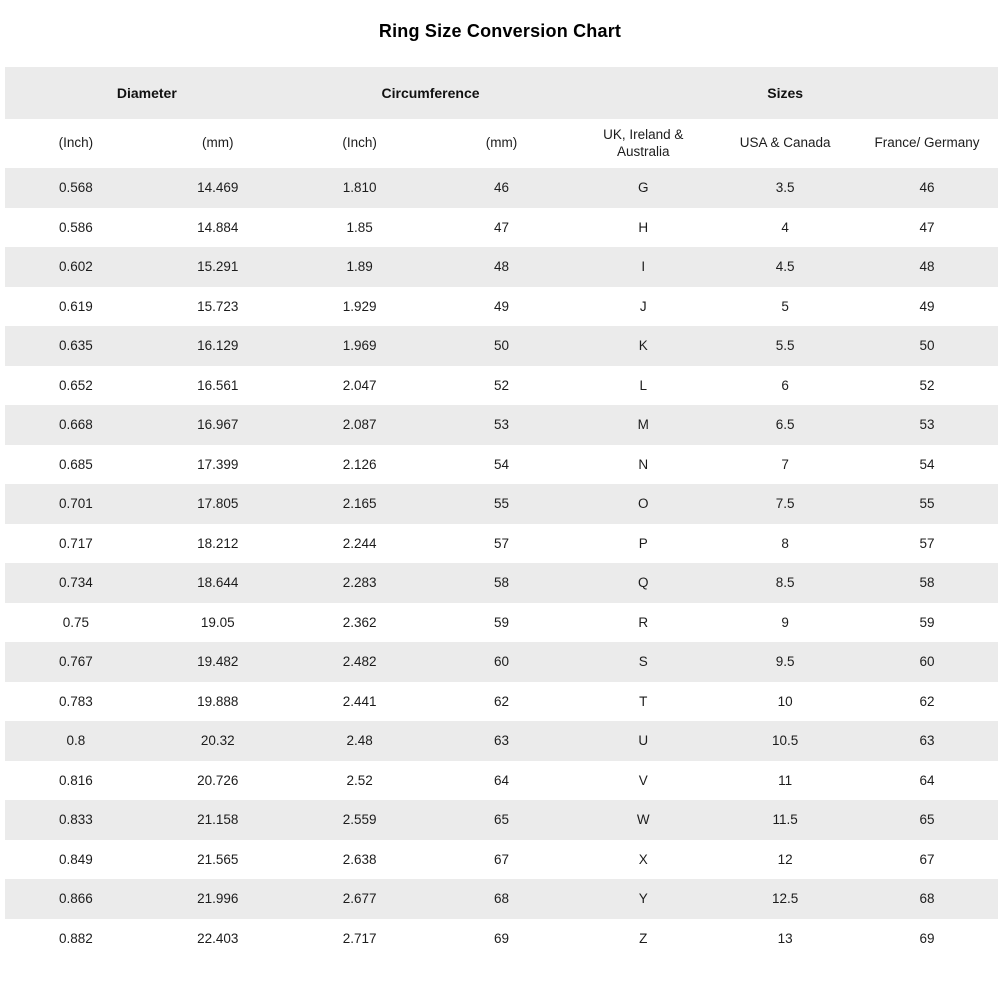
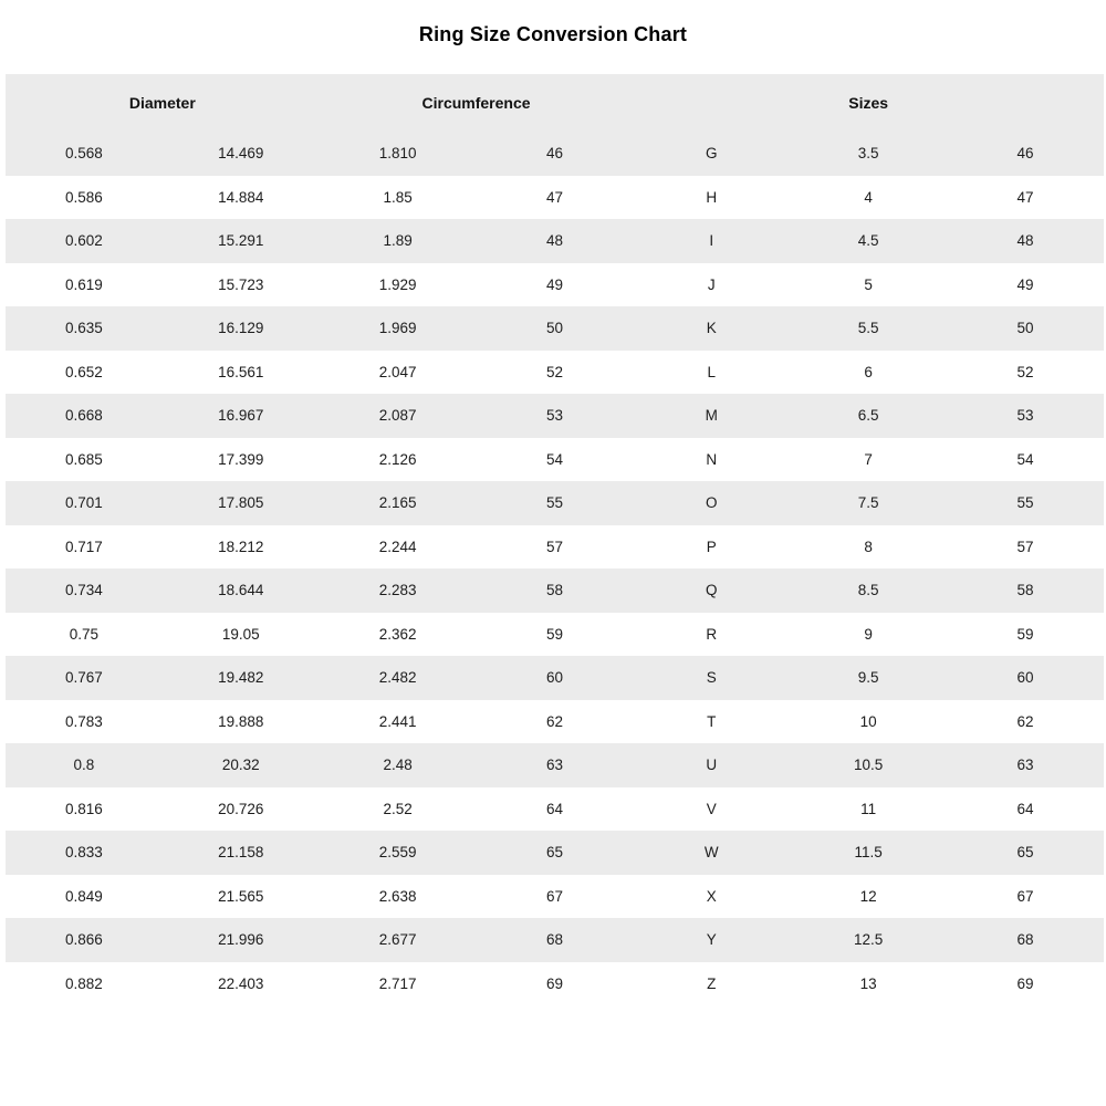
  Ring Size Conversion Chart
  Diameter	Circumference	Sizes
- (Inch)	(mm)	(Inch)	(mm)	UK, Ireland & Australia	USA & Canada	France/ Germany
  0.568	14.469	1.810	46	G	3.5	46
  0.586	14.884	1.85	47	H	4	47
  0.602	15.291	1.89	48	I	4.5	48
  0.619	15.723	1.929	49	J	5	49
  0.635	16.129	1.969	50	K	5.5	50
  0.652	16.561	2.047	52	L	6	52
  0.668	16.967	2.087	53	M	6.5	53
  0.685	17.399	2.126	54	N	7	54
  0.701	17.805	2.165	55	O	7.5	55
  0.717	18.212	2.244	57	P	8	57
  0.734	18.644	2.283	58	Q	8.5	58
  0.75	19.05	2.362	59	R	9	59
  0.767	19.482	2.482	60	S	9.5	60
  0.783	19.888	2.441	62	T	10	62
  0.8	20.32	2.48	63	U	10.5	63
  0.816	20.726	2.52	64	V	11	64
  0.833	21.158	2.559	65	W	11.5	65
  0.849	21.565	2.638	67	X	12	67
  0.866	21.996	2.677	68	Y	12.5	68
  0.882	22.403	2.717	69	Z	13	69
